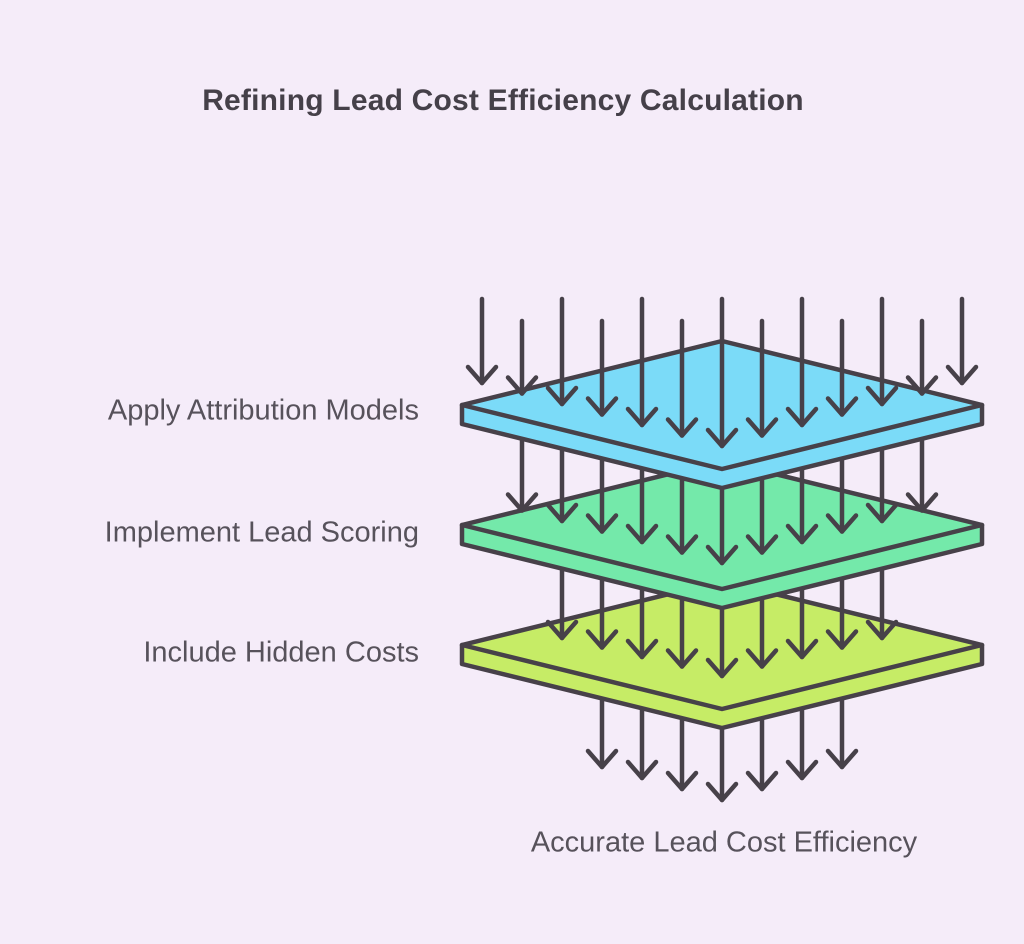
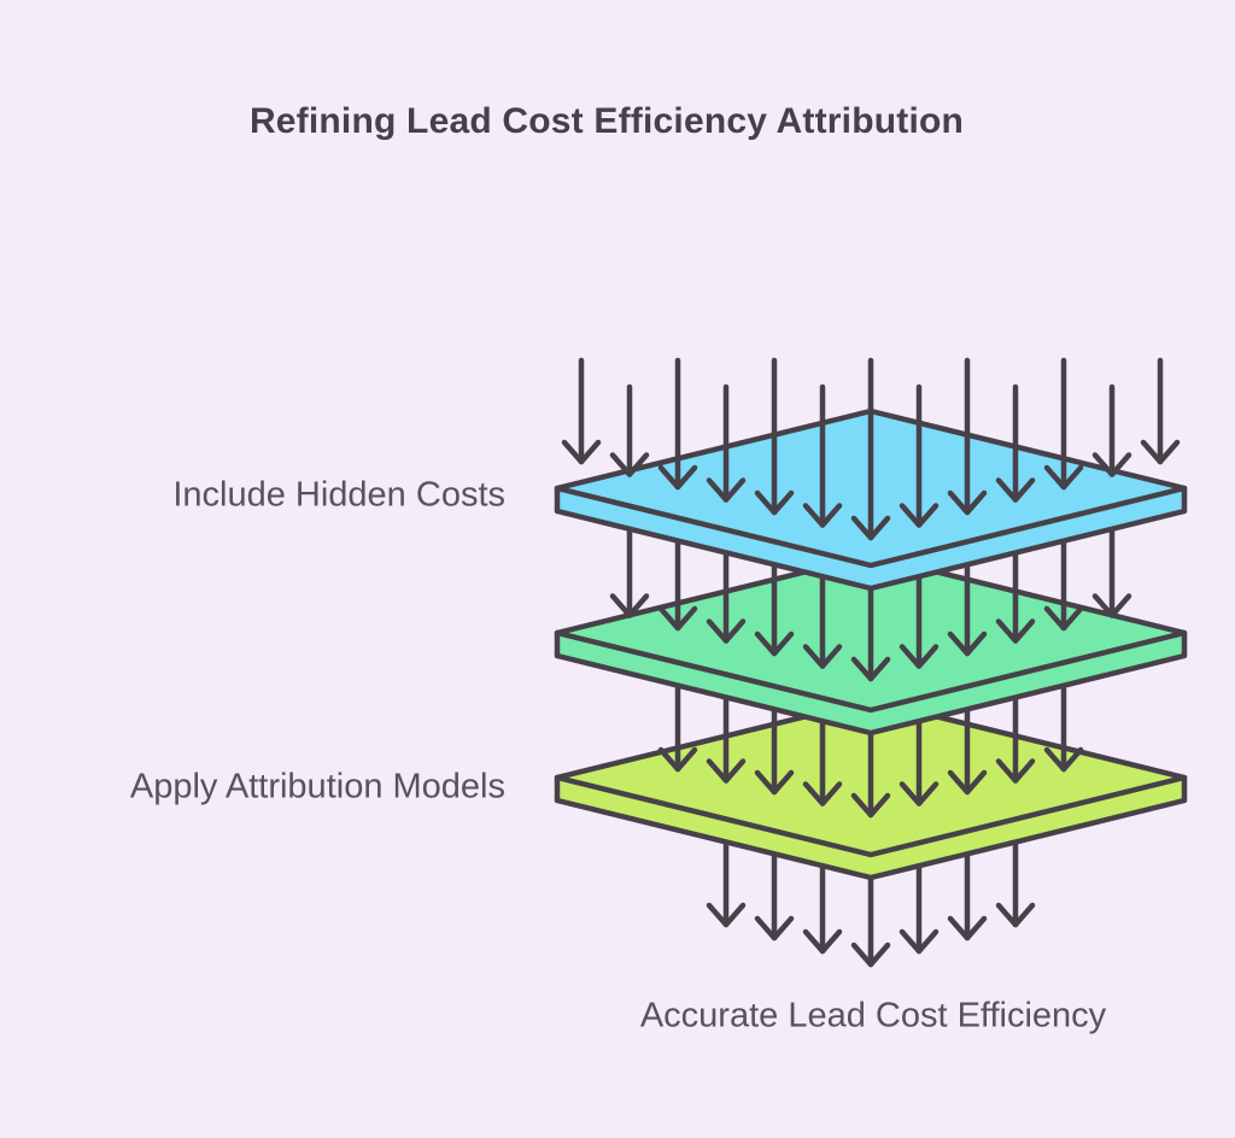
- Refining Lead Cost Efficiency Calculation
+ Refining Lead Cost Efficiency Attribution
- Apply Attribution Models
+ Include Hidden Costs
- Implement Lead Scoring
- Include Hidden Costs
+ Apply Attribution Models
  Accurate Lead Cost Efficiency
